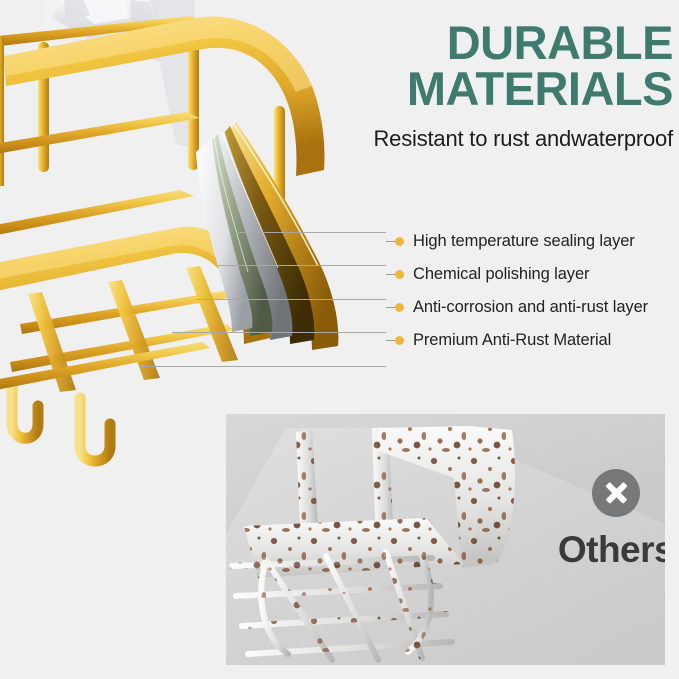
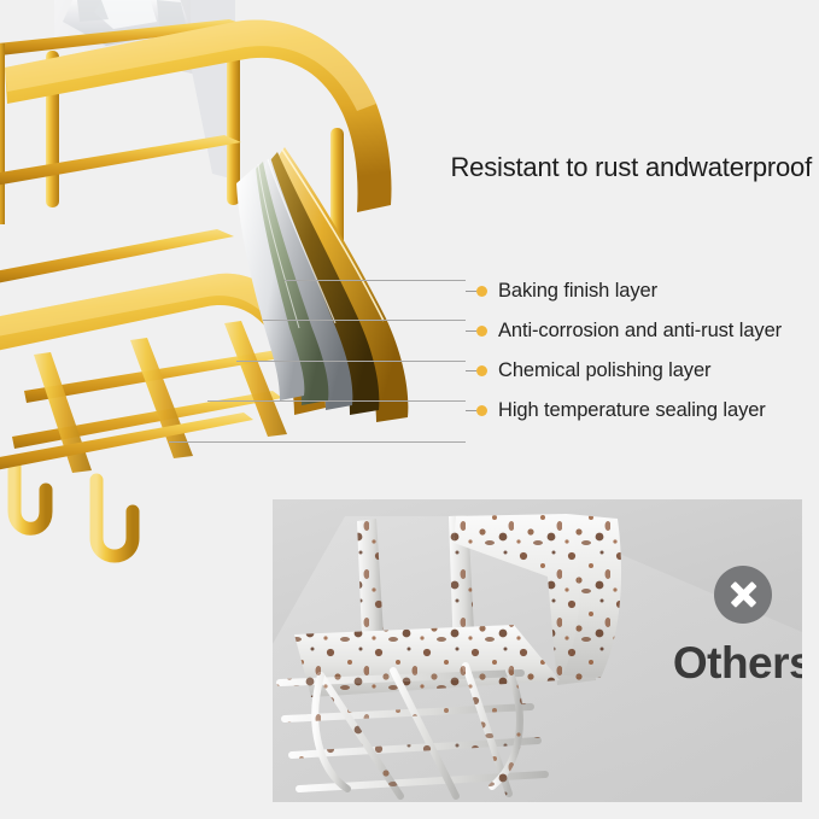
- DURABLE
- MATERIALS
  Resistant to rust andwaterproof
+ Baking finish layer
- High temperature sealing layer
+ Anti-corrosion and anti-rust layer
  Chemical polishing layer
- Anti-corrosion and anti-rust layer
+ High temperature sealing layer
- Premium Anti-Rust Material
  Others
